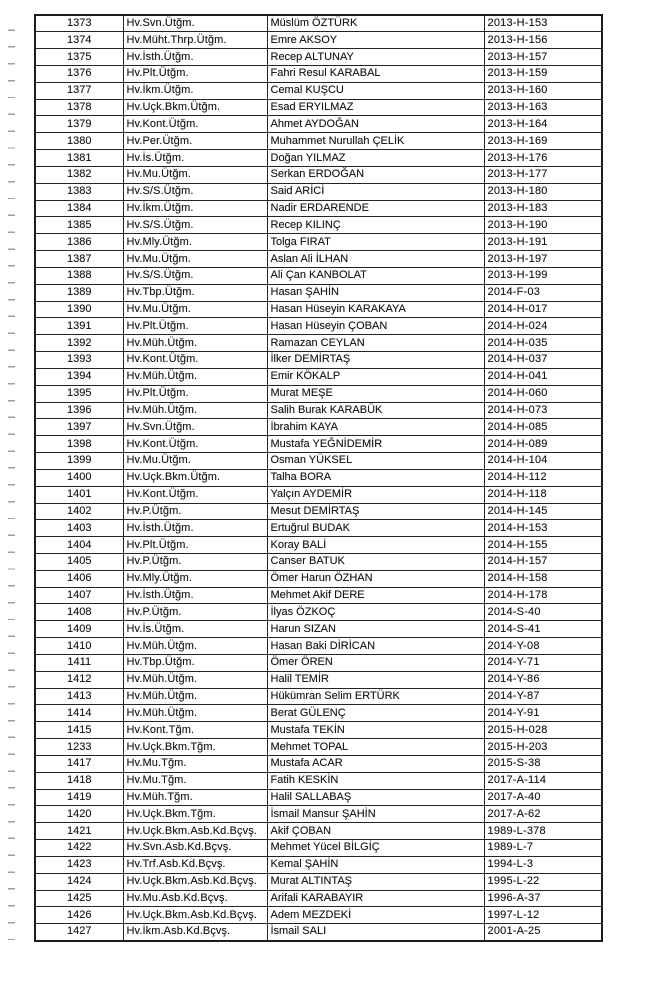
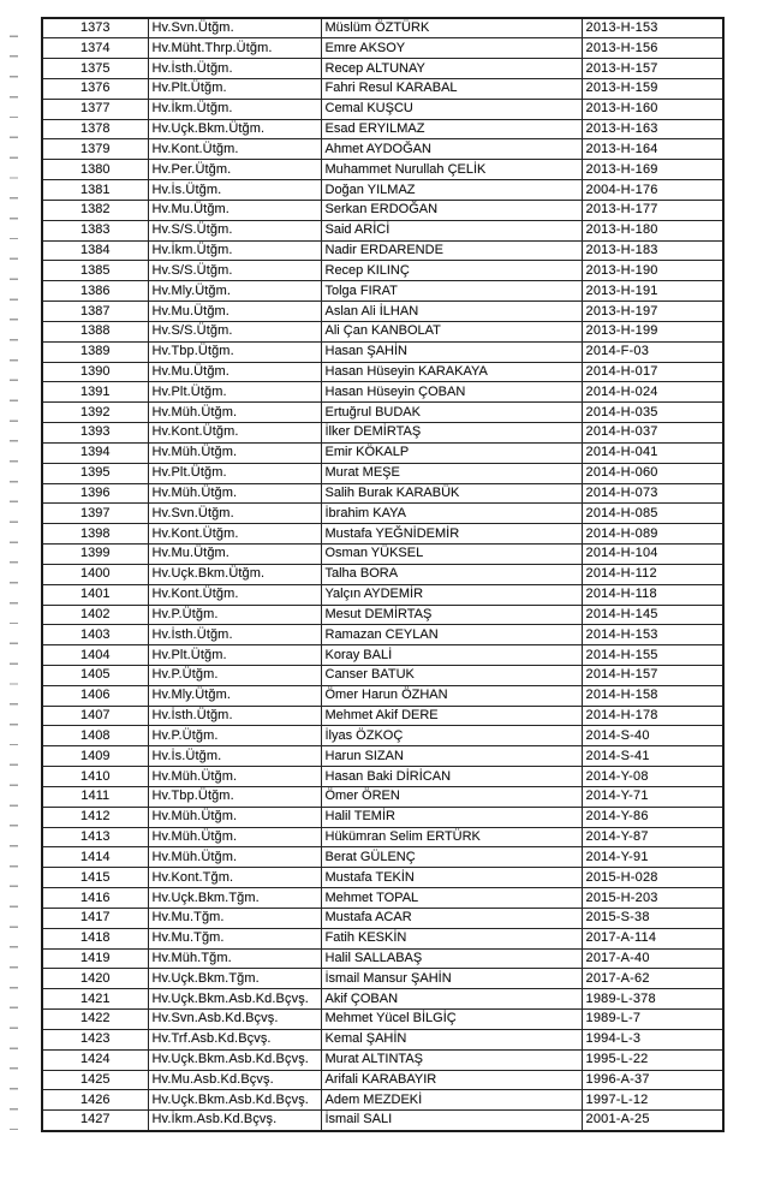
  1373	Hv.Svn.Ütğm.	Müslüm ÖZTÜRK	2013-H-153
  1374	Hv.Müht.Thrp.Ütğm.	Emre AKSOY	2013-H-156
  1375	Hv.İsth.Ütğm.	Recep ALTUNAY	2013-H-157
  1376	Hv.Plt.Ütğm.	Fahri Resul KARABAL	2013-H-159
  1377	Hv.İkm.Ütğm.	Cemal KUŞCU	2013-H-160
  1378	Hv.Uçk.Bkm.Ütğm.	Esad ERYILMAZ	2013-H-163
  1379	Hv.Kont.Ütğm.	Ahmet AYDOĞAN	2013-H-164
  1380	Hv.Per.Ütğm.	Muhammet Nurullah ÇELİK	2013-H-169
- 1381	Hv.İs.Ütğm.	Doğan YILMAZ	2013-H-176
+ 1381	Hv.İs.Ütğm.	Doğan YILMAZ	2004-H-176
  1382	Hv.Mu.Ütğm.	Serkan ERDOĞAN	2013-H-177
  1383	Hv.S/S.Ütğm.	Said ARİCİ	2013-H-180
  1384	Hv.İkm.Ütğm.	Nadir ERDARENDE	2013-H-183
  1385	Hv.S/S.Ütğm.	Recep KILINÇ	2013-H-190
  1386	Hv.Mly.Ütğm.	Tolga FIRAT	2013-H-191
  1387	Hv.Mu.Ütğm.	Aslan Ali İLHAN	2013-H-197
  1388	Hv.S/S.Ütğm.	Ali Çan KANBOLAT	2013-H-199
  1389	Hv.Tbp.Ütğm.	Hasan ŞAHİN	2014-F-03
  1390	Hv.Mu.Ütğm.	Hasan Hüseyin KARAKAYA	2014-H-017
  1391	Hv.Plt.Ütğm.	Hasan Hüseyin ÇOBAN	2014-H-024
- 1392	Hv.Müh.Ütğm.	Ramazan CEYLAN	2014-H-035
+ 1392	Hv.Müh.Ütğm.	Ertuğrul BUDAK	2014-H-035
  1393	Hv.Kont.Ütğm.	İlker DEMİRTAŞ	2014-H-037
  1394	Hv.Müh.Ütğm.	Emir KÖKALP	2014-H-041
  1395	Hv.Plt.Ütğm.	Murat MEŞE	2014-H-060
  1396	Hv.Müh.Ütğm.	Salih Burak KARABÜK	2014-H-073
  1397	Hv.Svn.Ütğm.	İbrahim KAYA	2014-H-085
  1398	Hv.Kont.Ütğm.	Mustafa YEĞNİDEMİR	2014-H-089
  1399	Hv.Mu.Ütğm.	Osman YÜKSEL	2014-H-104
  1400	Hv.Uçk.Bkm.Ütğm.	Talha BORA	2014-H-112
  1401	Hv.Kont.Ütğm.	Yalçın AYDEMİR	2014-H-118
  1402	Hv.P.Ütğm.	Mesut DEMİRTAŞ	2014-H-145
- 1403	Hv.İsth.Ütğm.	Ertuğrul BUDAK	2014-H-153
+ 1403	Hv.İsth.Ütğm.	Ramazan CEYLAN	2014-H-153
  1404	Hv.Plt.Ütğm.	Koray BALİ	2014-H-155
  1405	Hv.P.Ütğm.	Canser BATUK	2014-H-157
  1406	Hv.Mly.Ütğm.	Ömer Harun ÖZHAN	2014-H-158
  1407	Hv.İsth.Ütğm.	Mehmet Akif DERE	2014-H-178
  1408	Hv.P.Ütğm.	İlyas ÖZKOÇ	2014-S-40
  1409	Hv.İs.Ütğm.	Harun SIZAN	2014-S-41
  1410	Hv.Müh.Ütğm.	Hasan Baki DİRİCAN	2014-Y-08
  1411	Hv.Tbp.Ütğm.	Ömer ÖREN	2014-Y-71
  1412	Hv.Müh.Ütğm.	Halil TEMİR	2014-Y-86
  1413	Hv.Müh.Ütğm.	Hükümran Selim ERTÜRK	2014-Y-87
  1414	Hv.Müh.Ütğm.	Berat GÜLENÇ	2014-Y-91
  1415	Hv.Kont.Tğm.	Mustafa TEKİN	2015-H-028
- 1233	Hv.Uçk.Bkm.Tğm.	Mehmet TOPAL	2015-H-203
+ 1416	Hv.Uçk.Bkm.Tğm.	Mehmet TOPAL	2015-H-203
  1417	Hv.Mu.Tğm.	Mustafa ACAR	2015-S-38
  1418	Hv.Mu.Tğm.	Fatih KESKİN	2017-A-114
  1419	Hv.Müh.Tğm.	Halil SALLABAŞ	2017-A-40
  1420	Hv.Uçk.Bkm.Tğm.	İsmail Mansur ŞAHİN	2017-A-62
  1421	Hv.Uçk.Bkm.Asb.Kd.Bçvş.	Akif ÇOBAN	1989-L-378
  1422	Hv.Svn.Asb.Kd.Bçvş.	Mehmet Yücel BİLGİÇ	1989-L-7
  1423	Hv.Trf.Asb.Kd.Bçvş.	Kemal ŞAHİN	1994-L-3
  1424	Hv.Uçk.Bkm.Asb.Kd.Bçvş.	Murat ALTINTAŞ	1995-L-22
  1425	Hv.Mu.Asb.Kd.Bçvş.	Arifali KARABAYIR	1996-A-37
  1426	Hv.Uçk.Bkm.Asb.Kd.Bçvş.	Adem MEZDEKİ	1997-L-12
  1427	Hv.İkm.Asb.Kd.Bçvş.	İsmail SALI	2001-A-25
